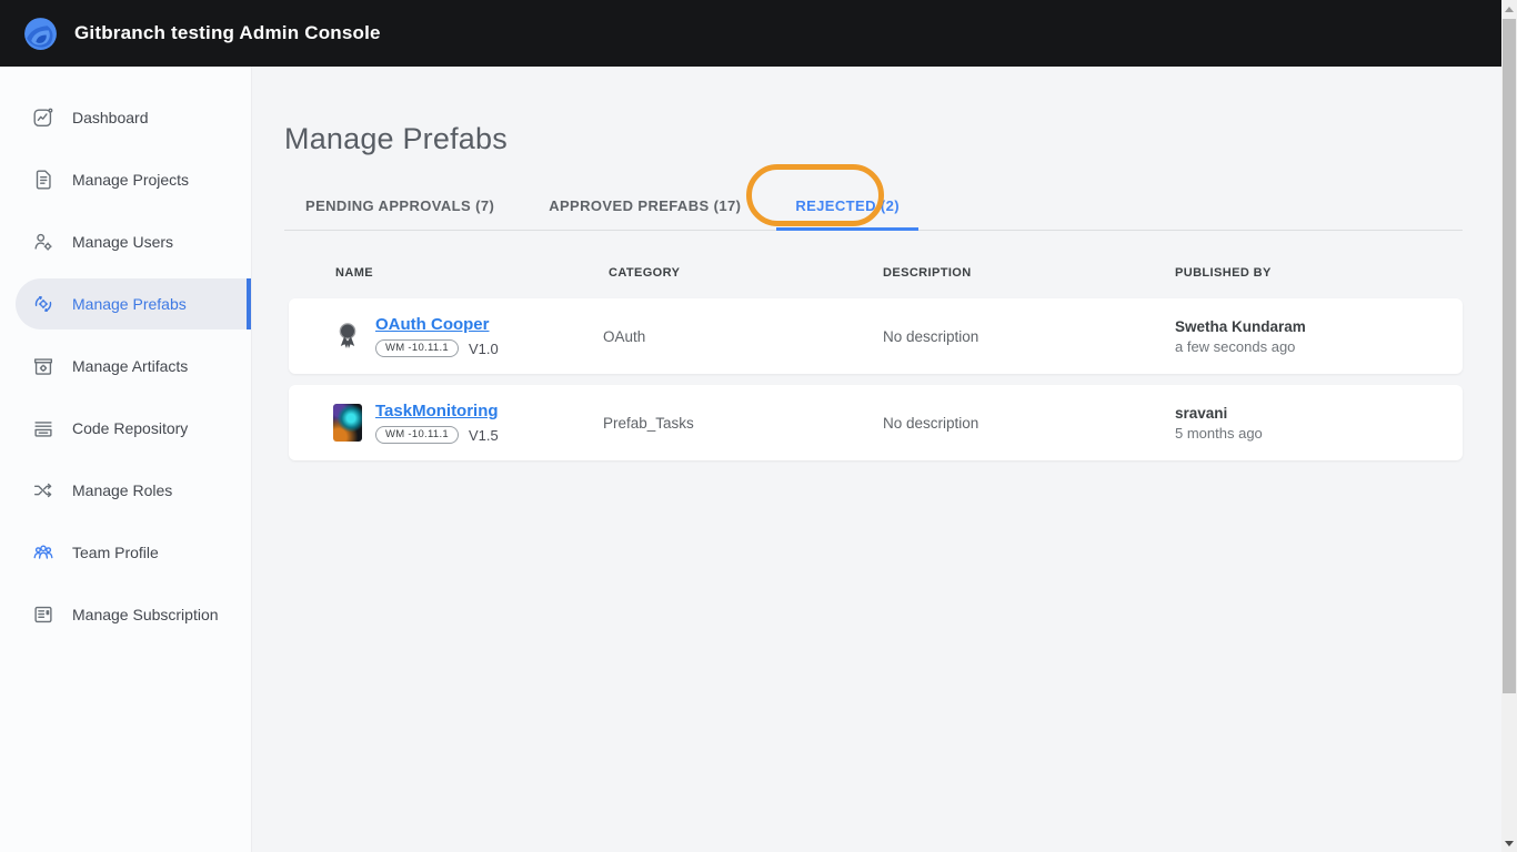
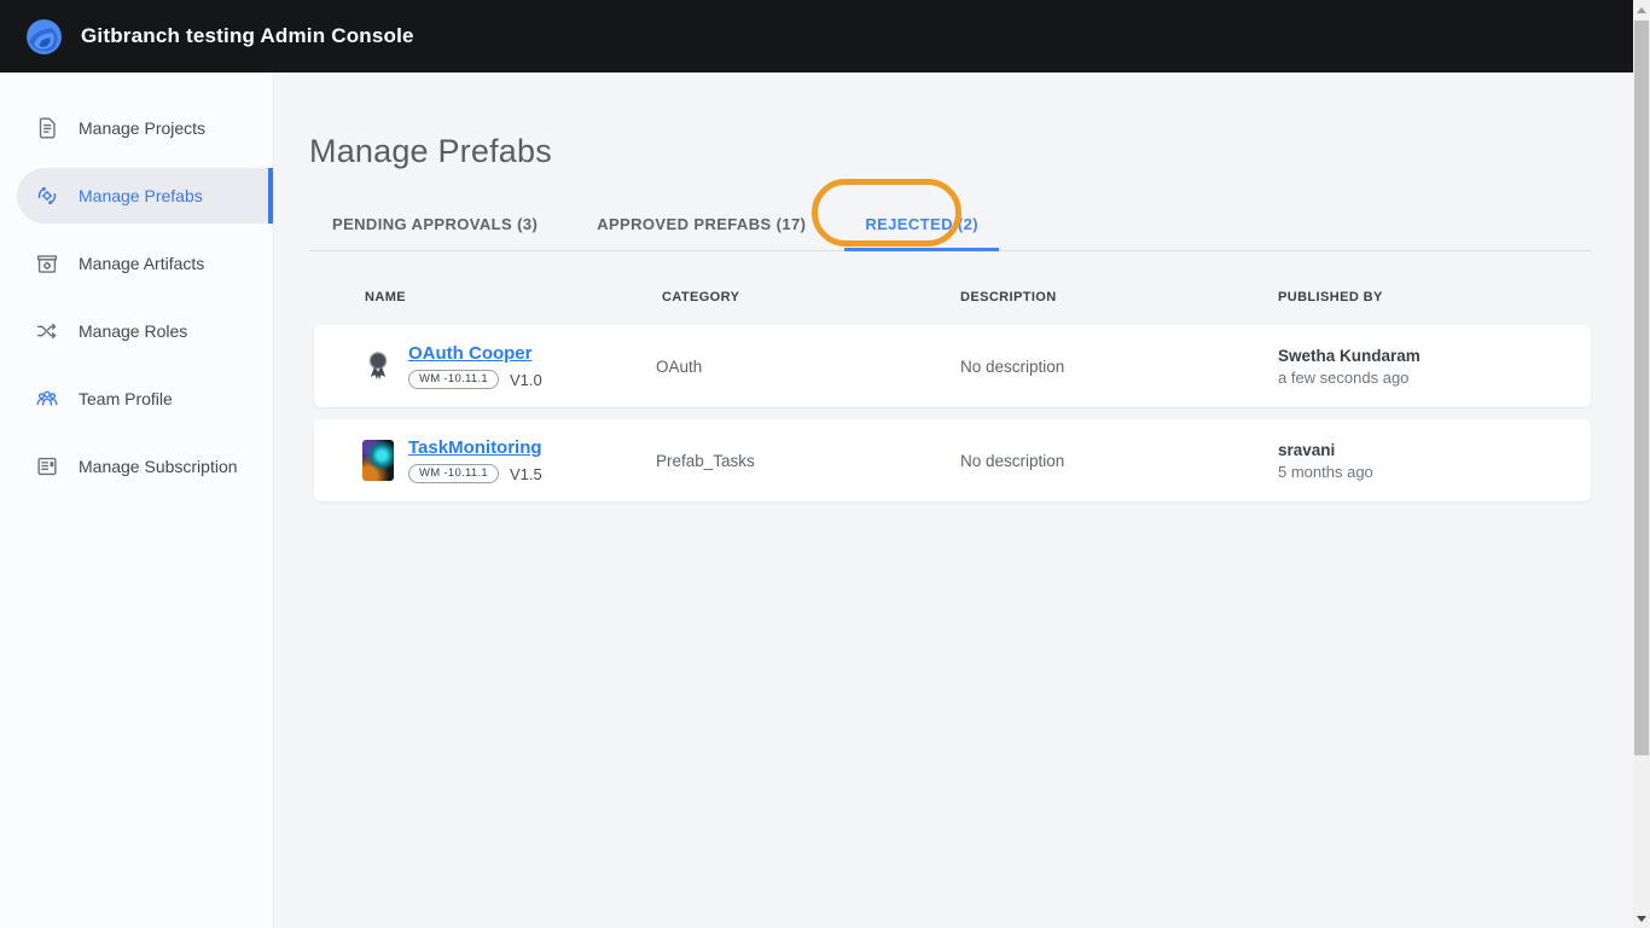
  Gitbranch testing Admin Console
- Dashboard
  Manage Projects
- Manage Users
  Manage Prefabs
  Manage Artifacts
- Code Repository
  Manage Roles
  Team Profile
  Manage Subscription
  Manage Prefabs
- PENDING APPROVALS (7)
+ PENDING APPROVALS (3)
  APPROVED PREFABS (17)
  REJECTED (2)
  NAME
  CATEGORY
  DESCRIPTION
  PUBLISHED BY
  OAuth Cooper
  WM -10.11.1
  V1.0
  OAuth
  No description
  Swetha Kundaram
  a few seconds ago
  TaskMonitoring
  WM -10.11.1
  V1.5
  Prefab_Tasks
  No description
  sravani
  5 months ago
